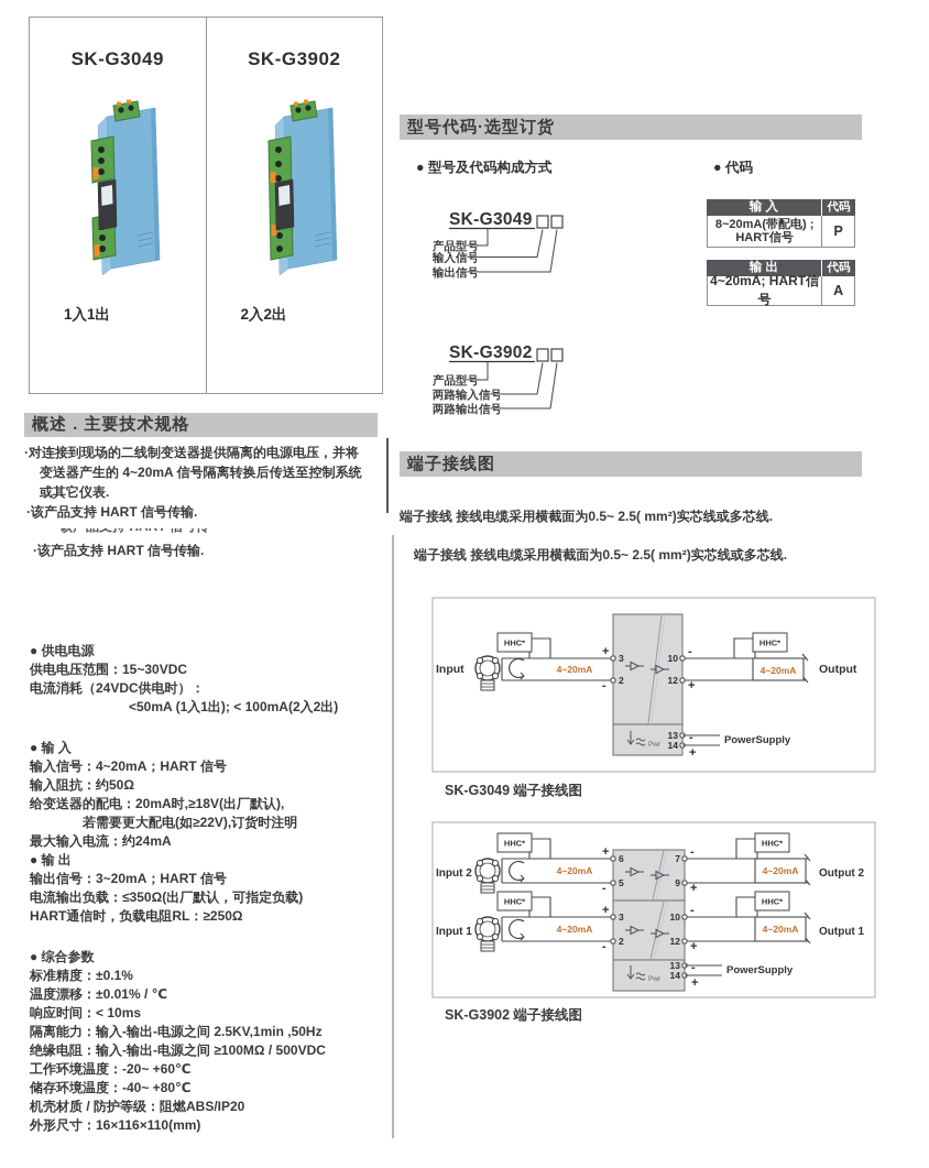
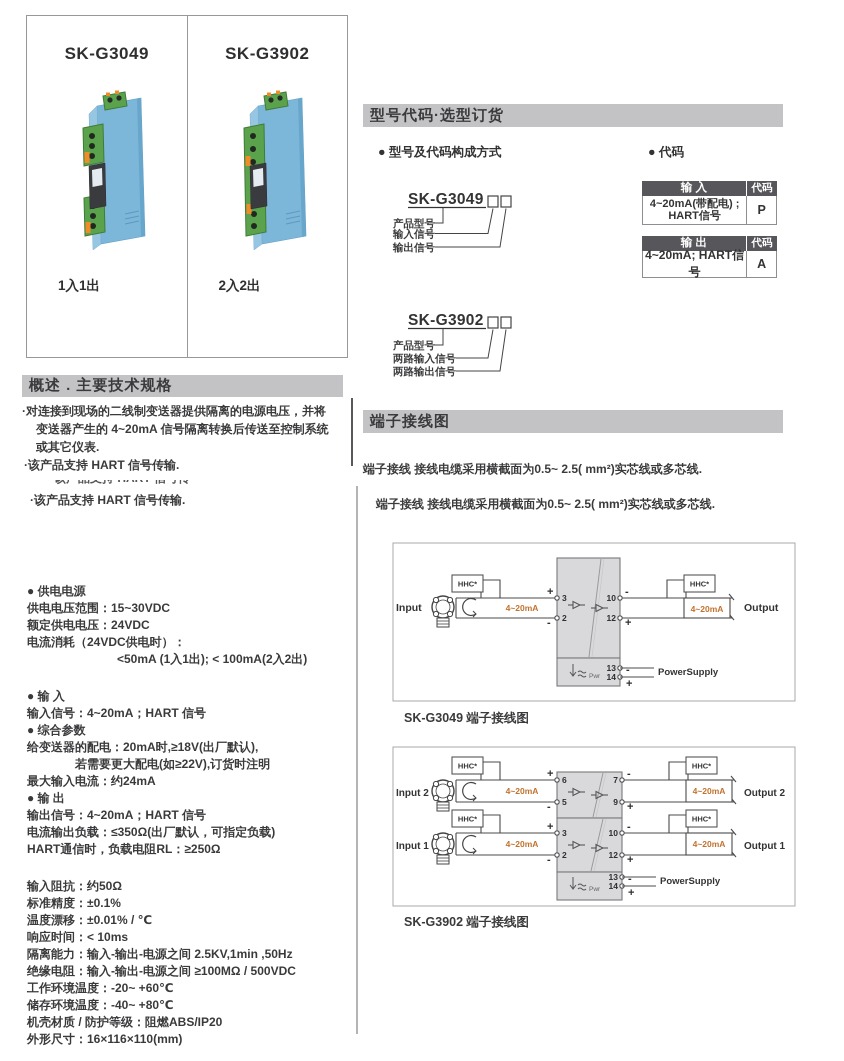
  SK-G3049
  1入1出
  SK-G3902
  2入2出
  型号代码·选型订货
  概述 . 主要技术规格
  端子接线图
  ● 型号及代码构成方式
  ● 代码
  SK-G3049
  产品型号
  输入信号
  输出信号
  输 入
  代码
- 8~20mA(带配电) ;
+ 4~20mA(带配电) ;
  HART信号
  P
  输 出
  代码
  4~20mA; HART信号
  A
  SK-G3902
  产品型号
  两路输入信号
  两路输出信号
  ·对连接到现场的二线制变送器提供隔离的电源电压，并将
  变送器产生的 4~20mA 信号隔离转换后传送至控制系统
  或其它仪表.
  ·该产品支持 HART 信号传输.
  ·该产品支持 HART 信号传输.
  ● 供电电源
  供电电压范围：15~30VDC
+ 额定供电电压：24VDC
  电流消耗（24VDC供电时）：
  <50mA (1入1出); < 100mA(2入2出)
  ● 输 入
  输入信号：4~20mA；HART 信号
- 输入阻抗：约50Ω
+ ● 综合参数
  给变送器的配电：20mA时,≥18V(出厂默认),
  若需要更大配电(如≥22V),订货时注明
  最大输入电流：约24mA
  ● 输 出
- 输出信号：3~20mA；HART 信号
+ 输出信号：4~20mA；HART 信号
  电流输出负载：≤350Ω(出厂默认，可指定负载)
  HART通信时，负载电阻RL：≥250Ω
- ● 综合参数
+ 输入阻抗：约50Ω
  标准精度：±0.1%
  温度漂移：±0.01% / ℃
  响应时间：< 10ms
  隔离能力：输入-输出-电源之间 2.5KV,1min ,50Hz
  绝缘电阻：输入-输出-电源之间 ≥100MΩ / 500VDC
  工作环境温度：-20~ +60℃
  储存环境温度：-40~ +80℃
  机壳材质 / 防护等级：阻燃ABS/IP20
  外形尺寸：16×116×110(mm)
  端子接线 接线电缆采用横截面为0.5~ 2.5( mm²)实芯线或多芯线.
  端子接线 接线电缆采用横截面为0.5~ 2.5( mm²)实芯线或多芯线.
  Input
  4~20mA
  +
  -
  HHC*
  3
  2
  4~20mA
  -
  +
  HHC*
  10
  12
  Output
  13
  14
  -
  +
  PowerSupply
  SK-G3049 端子接线图
  Input 2
  4~20mA
  +
  -
  HHC*
  6
  5
  4~20mA
  -
  +
  HHC*
  7
  9
  Output 2
  Input 1
  4~20mA
  +
  -
  HHC*
  3
  2
  4~20mA
  -
  +
  HHC*
  10
  12
  Output 1
  13
  14
  -
  +
  PowerSupply
  SK-G3902 端子接线图
